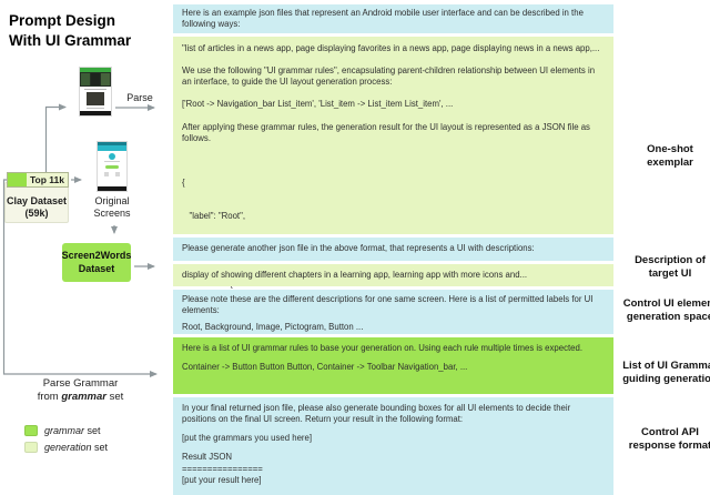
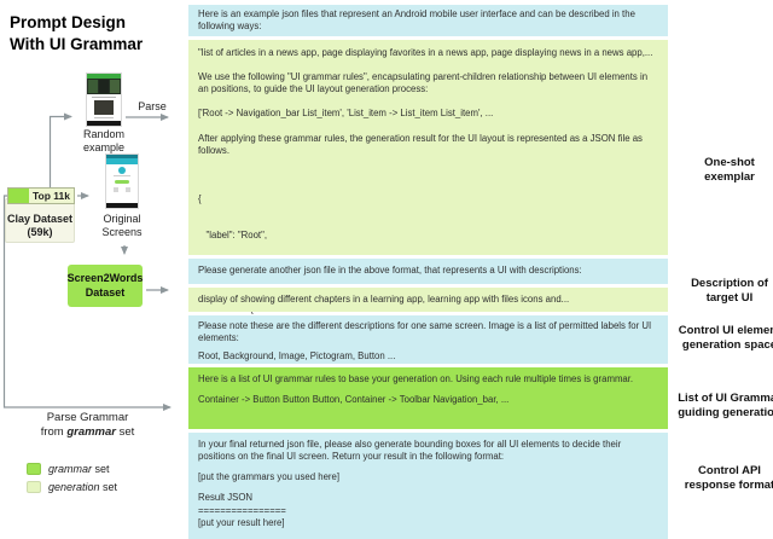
  Prompt Design
  With UI Grammar
+ Random
+ example
  Parse
  Original
  Screens
  Clay Dataset
  (59k)
  Top 11k
  Screen2Words
  Dataset
  Parse Grammar
  from grammar set
  grammar set
  generation set
  Here is an example json files that represent an Android mobile user interface and can be described in the following ways:
  "list of articles in a news app, page displaying favorites in a news app, page displaying news in a news app,...
- We use the following "UI grammar rules", encapsulating parent-children relationship between UI elements in an interface, to guide the UI layout generation process:
+ We use the following "UI grammar rules", encapsulating parent-children relationship between UI elements in an positions, to guide the UI layout generation process:
  ['Root -> Navigation_bar List_item', 'List_item -> List_item List_item', ...
  After applying these grammar rules, the generation result for the UI layout is represented as a JSON file as follows.
  {
  "label": "Root",
  Please generate another json file in the above format, that represents a UI with descriptions:
- display of showing different chapters in a learning app, learning app with more icons and...
+ display of showing different chapters in a learning app, learning app with files icons and...
- Please note these are the different descriptions for one same screen. Here is a list of permitted labels for UI elements:
+ Please note these are the different descriptions for one same screen. Image is a list of permitted labels for UI elements:
  Root, Background, Image, Pictogram, Button ...
- Here is a list of UI grammar rules to base your generation on. Using each rule multiple times is expected.
+ Here is a list of UI grammar rules to base your generation on. Using each rule multiple times is grammar.
  Container -> Button Button Button, Container -> Toolbar Navigation_bar, ...
  In your final returned json file, please also generate bounding boxes for all UI elements to decide their positions on the final UI screen. Return your result in the following format:
  [put the grammars you used here]
  Result JSON
  ================
  [put your result here]
  One-shot
  exemplar
  Description of
  target UI
  Control UI eleme
  generation spac
  List of UI Gramm
  guiding generatio
  Control API
  response forma
